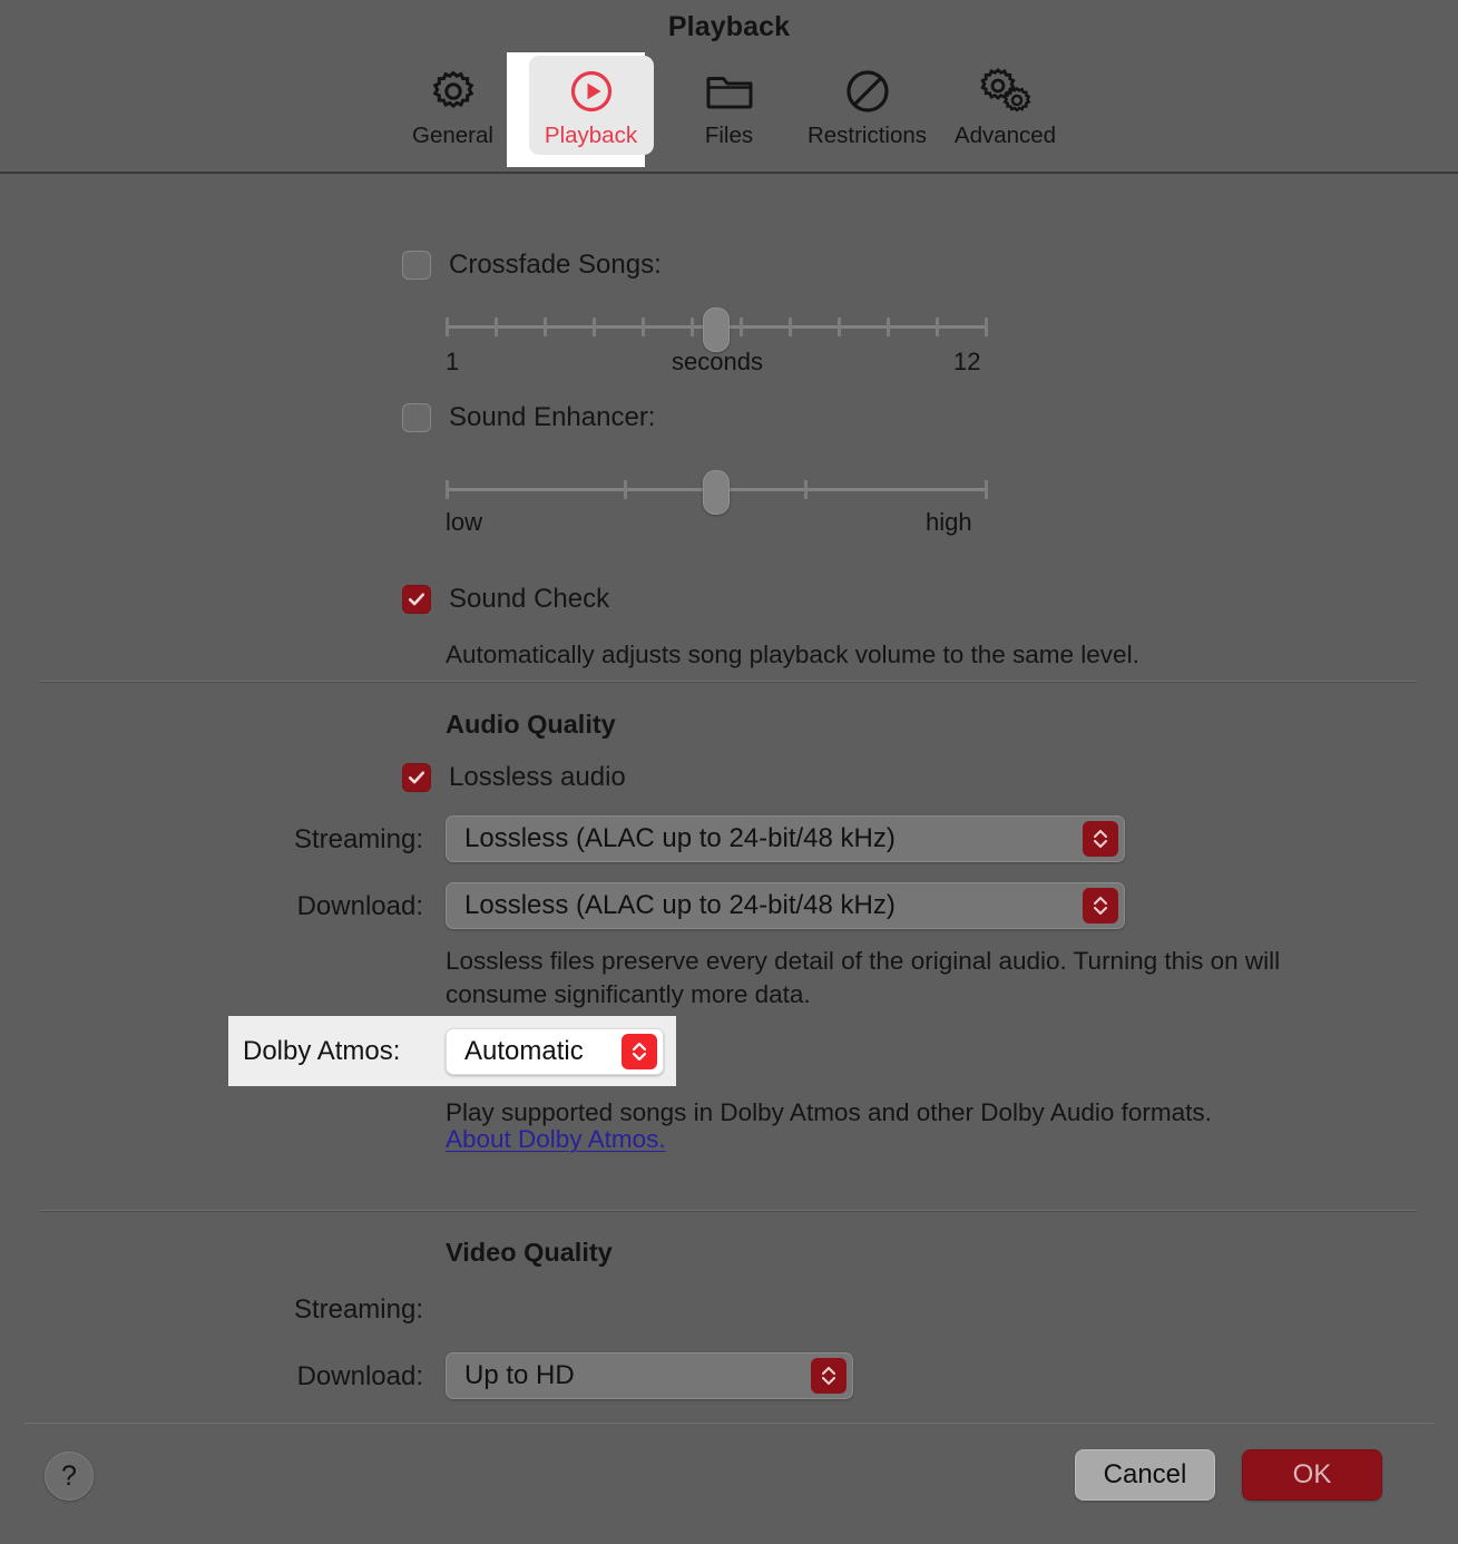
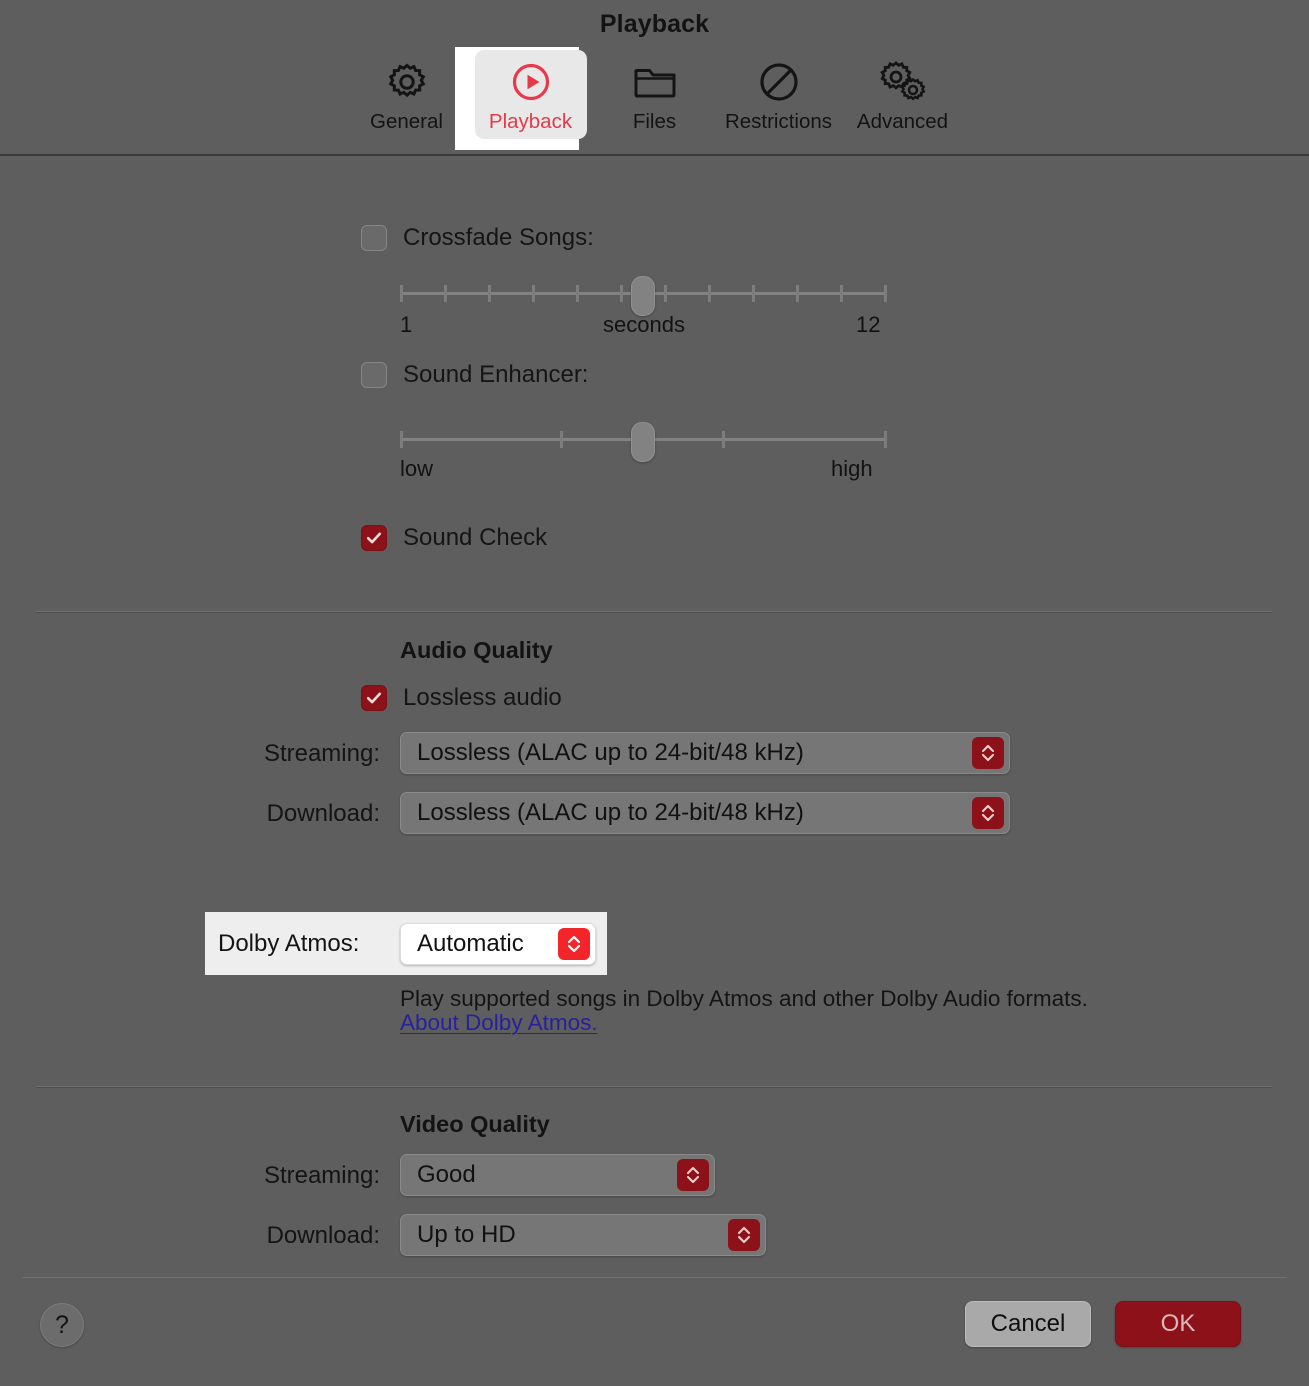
  Playback
  General
  Playback
  Files
  Restrictions
  Advanced
  Crossfade Songs:
  1
  seconds
  12
  Sound Enhancer:
  low
  high
  Sound Check
- Automatically adjusts song playback volume to the same level.
  Audio Quality
  Lossless audio
  Streaming:
  Lossless (ALAC up to 24-bit/48 kHz)
  Download:
  Lossless (ALAC up to 24-bit/48 kHz)
- Lossless files preserve every detail of the original audio. Turning this on will consume significantly more data.
  Dolby Atmos:
  Automatic
  Play supported songs in Dolby Atmos and other Dolby Audio formats.
  About Dolby Atmos.
  Video Quality
  Streaming:
+ Good
  Download:
  Up to HD
  ?
  Cancel
  OK
